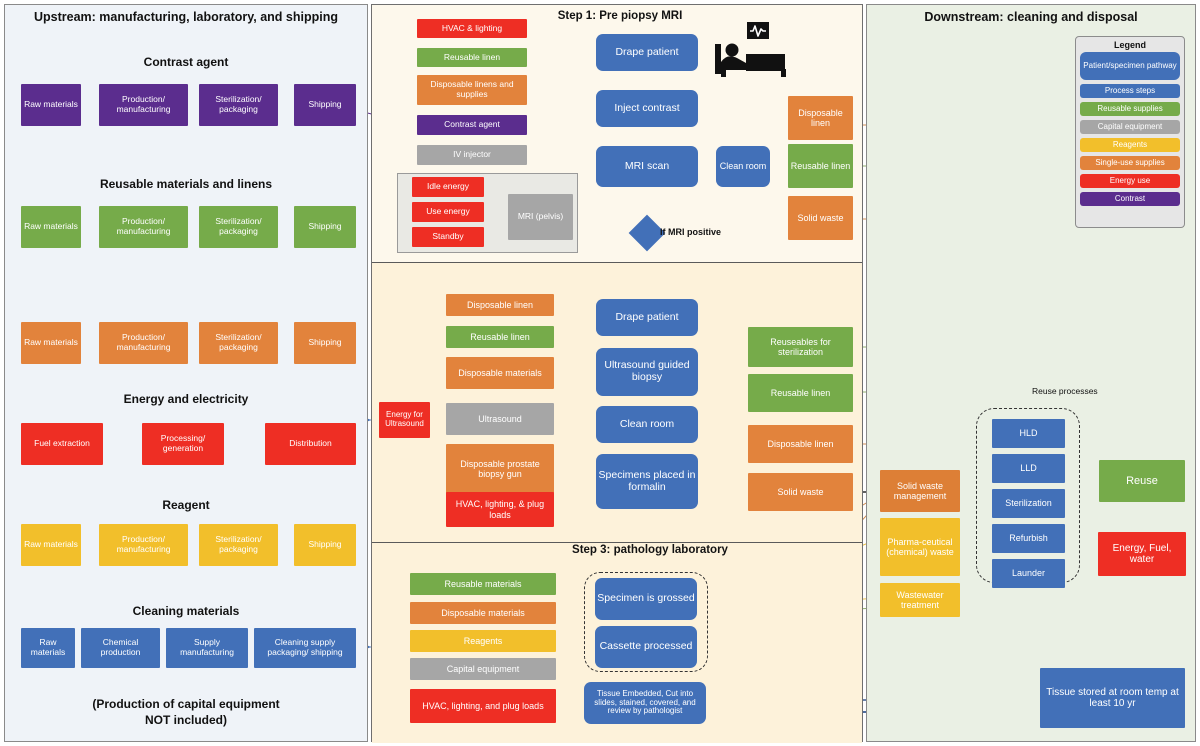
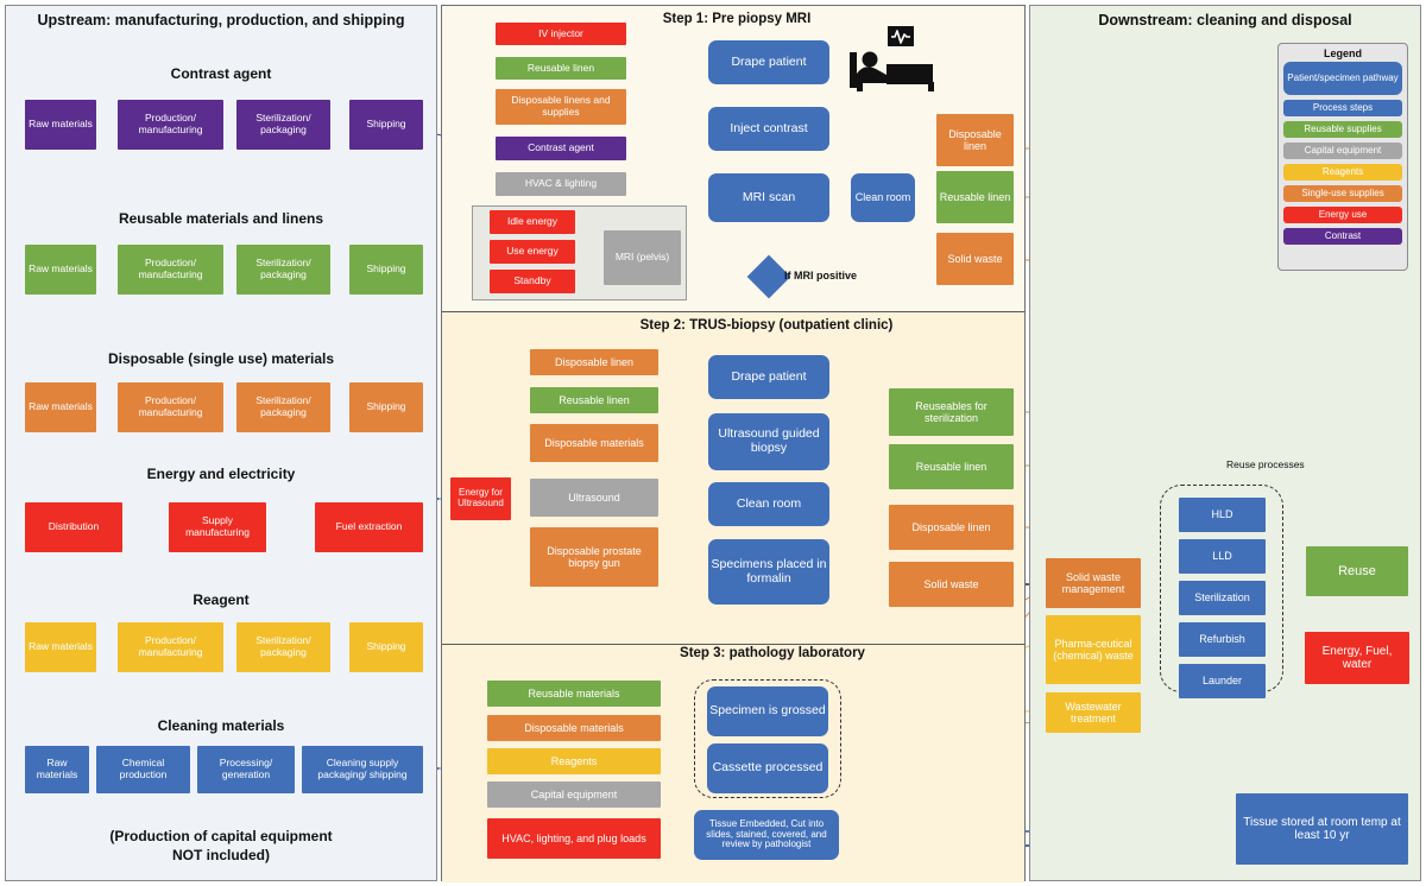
- Upstream: manufacturing, laboratory, and shipping
+ Upstream: manufacturing, production, and shipping
  Contrast agent
  Raw materials
  Production/ manufacturing
  Sterilization/ packaging
  Shipping
  Reusable materials and linens
  Raw materials
  Production/ manufacturing
  Sterilization/ packaging
  Shipping
+ Disposable (single use) materials
  Raw materials
  Production/ manufacturing
  Sterilization/ packaging
  Shipping
  Energy and electricity
- Fuel extraction
+ Distribution
- Processing/ generation
+ Supply manufacturing
- Distribution
+ Fuel extraction
  Reagent
  Raw materials
  Production/ manufacturing
  Sterilization/ packaging
  Shipping
  Cleaning materials
  Raw materials
  Chemical production
- Supply manufacturing
+ Processing/ generation
  Cleaning supply packaging/ shipping
  (Production of capital equipment
  NOT included)
  Step 1: Pre piopsy MRI
- HVAC & lighting
+ IV injector
  Reusable linen
  Disposable linens and supplies
  Contrast agent
- IV injector
+ HVAC & lighting
  Idle energy
  Use energy
  Standby
  MRI (pelvis)
  Drape patient
  Inject contrast
  MRI scan
  Clean room
  Disposable linen
  Reusable linen
  Solid waste
  If MRI positive
+ Step 2: TRUS-biopsy (outpatient clinic)
  Disposable linen
  Reusable linen
  Disposable materials
  Ultrasound
  Disposable prostate biopsy gun
- HVAC, lighting, & plug loads
  Energy for Ultrasound
  Drape patient
  Ultrasound guided biopsy
  Clean room
  Specimens placed in formalin
  Reuseables for sterilization
  Reusable linen
  Disposable linen
  Solid waste
  Step 3: pathology laboratory
  Reusable materials
  Disposable materials
  Reagents
  Capital equipment
  HVAC, lighting, and plug loads
  Specimen is grossed
  Cassette processed
  Tissue Embedded, Cut into slides, stained, covered, and review by pathologist
  Downstream: cleaning and disposal
  Solid waste management
  Pharma-ceutical (chemical) waste
  Wastewater treatment
  Reuse processes
  HLD
  LLD
  Sterilization
  Refurbish
  Launder
  Reuse
  Energy, Fuel, water
  Tissue stored at room temp at least 10 yr
  Legend
  Patient/specimen pathway
  Process steps
  Reusable supplies
  Capital equipment
  Reagents
  Single-use supplies
  Energy use
  Contrast
